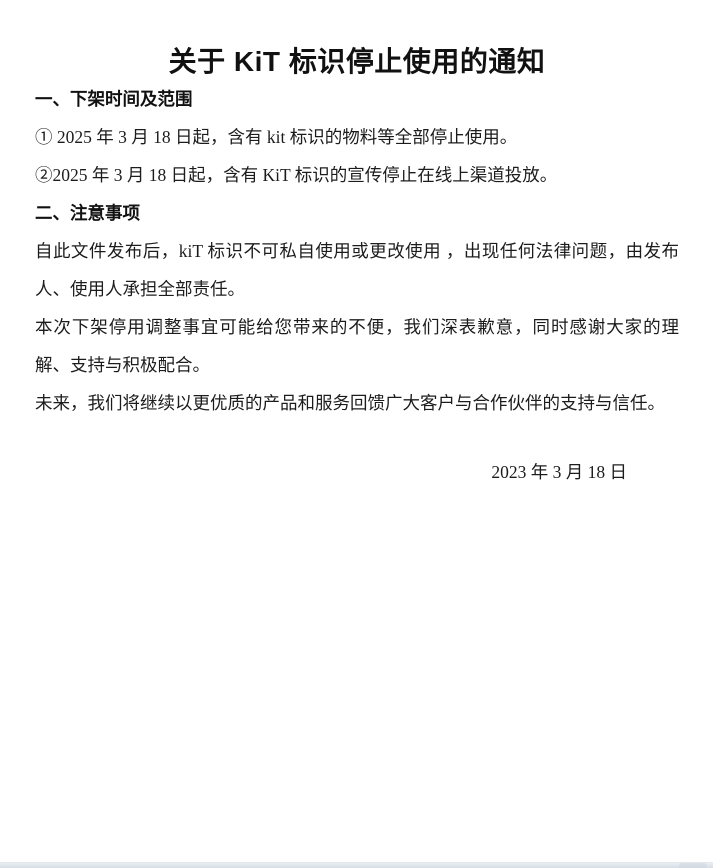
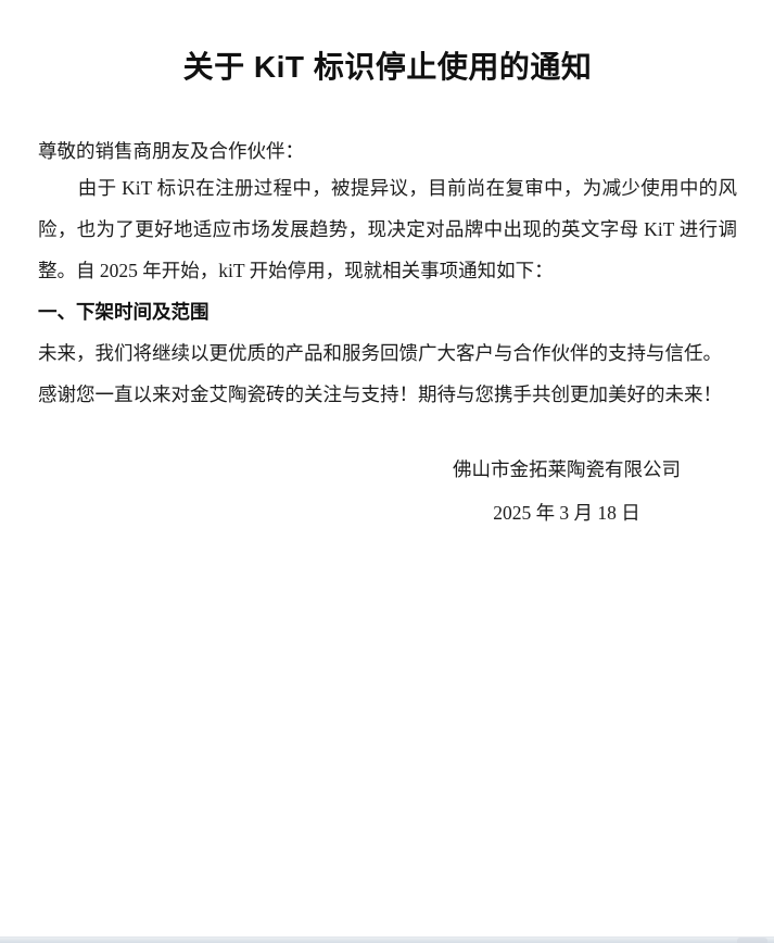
  关于 KiT 标识停止使用的通知
+ 尊敬的销售商朋友及合作伙伴：
+ 由于 KiT 标识在注册过程中，被提异议，目前尚在复审中，为减少使用中的风险，也为了更好地适应市场发展趋势，现决定对品牌中出现的英文字母 KiT 进行调整。自 2025 年开始，kiT 开始停用，现就相关事项通知如下：
  一、下架时间及范围
- ① 2025 年 3 月 18 日起，含有 kit 标识的物料等全部停止使用。
- ②2025 年 3 月 18 日起，含有 KiT 标识的宣传停止在线上渠道投放。
- 二、注意事项
- 自此文件发布后，kiT 标识不可私自使用或更改使用 ，出现任何法律问题，由发布人、使用人承担全部责任。
- 本次下架停用调整事宜可能给您带来的不便，我们深表歉意，同时感谢大家的理解、支持与积极配合。
  未来，我们将继续以更优质的产品和服务回馈广大客户与合作伙伴的支持与信任。
+ 感谢您一直以来对金艾陶瓷砖的关注与支持！期待与您携手共创更加美好的未来！
+ 佛山市金拓莱陶瓷有限公司
- 2023 年 3 月 18 日
+ 2025 年 3 月 18 日
